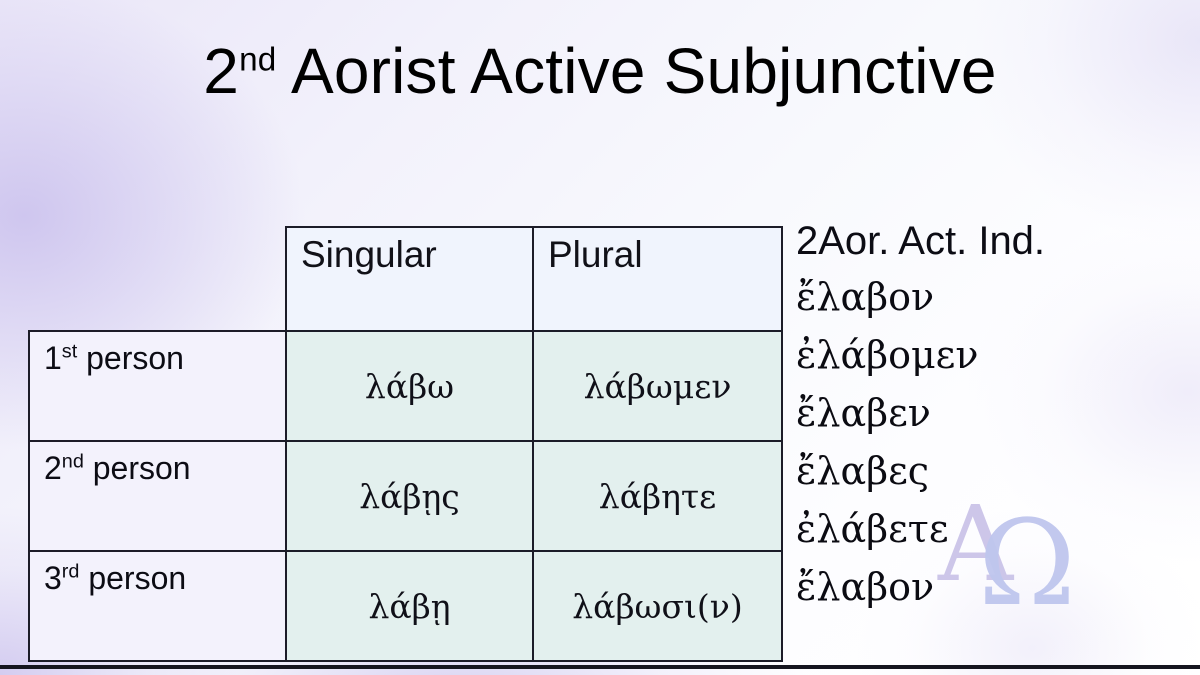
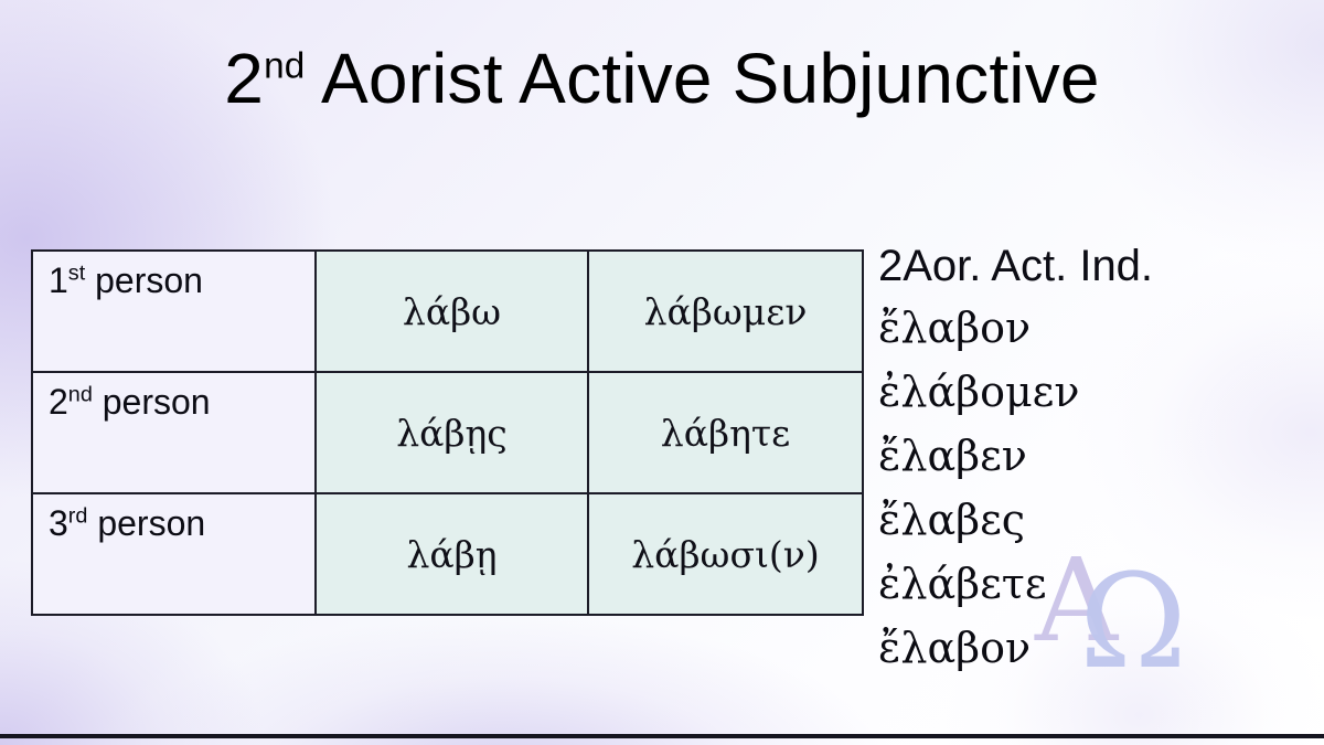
  Α
  Ω
  2nd Aorist Active Subjunctive
- 	Singular	Plural
  1st person	λάβω	λάβωμεν
  2nd person	λάβῃς	λάβητε
  3rd person	λάβῃ	λάβωσι(ν)
  2Aor. Act. Ind.
  ἔλαβον
  ἐλάβομεν
  ἔλαβεν
  ἔλαβες
  ἐλάβετε
  ἔλαβον
